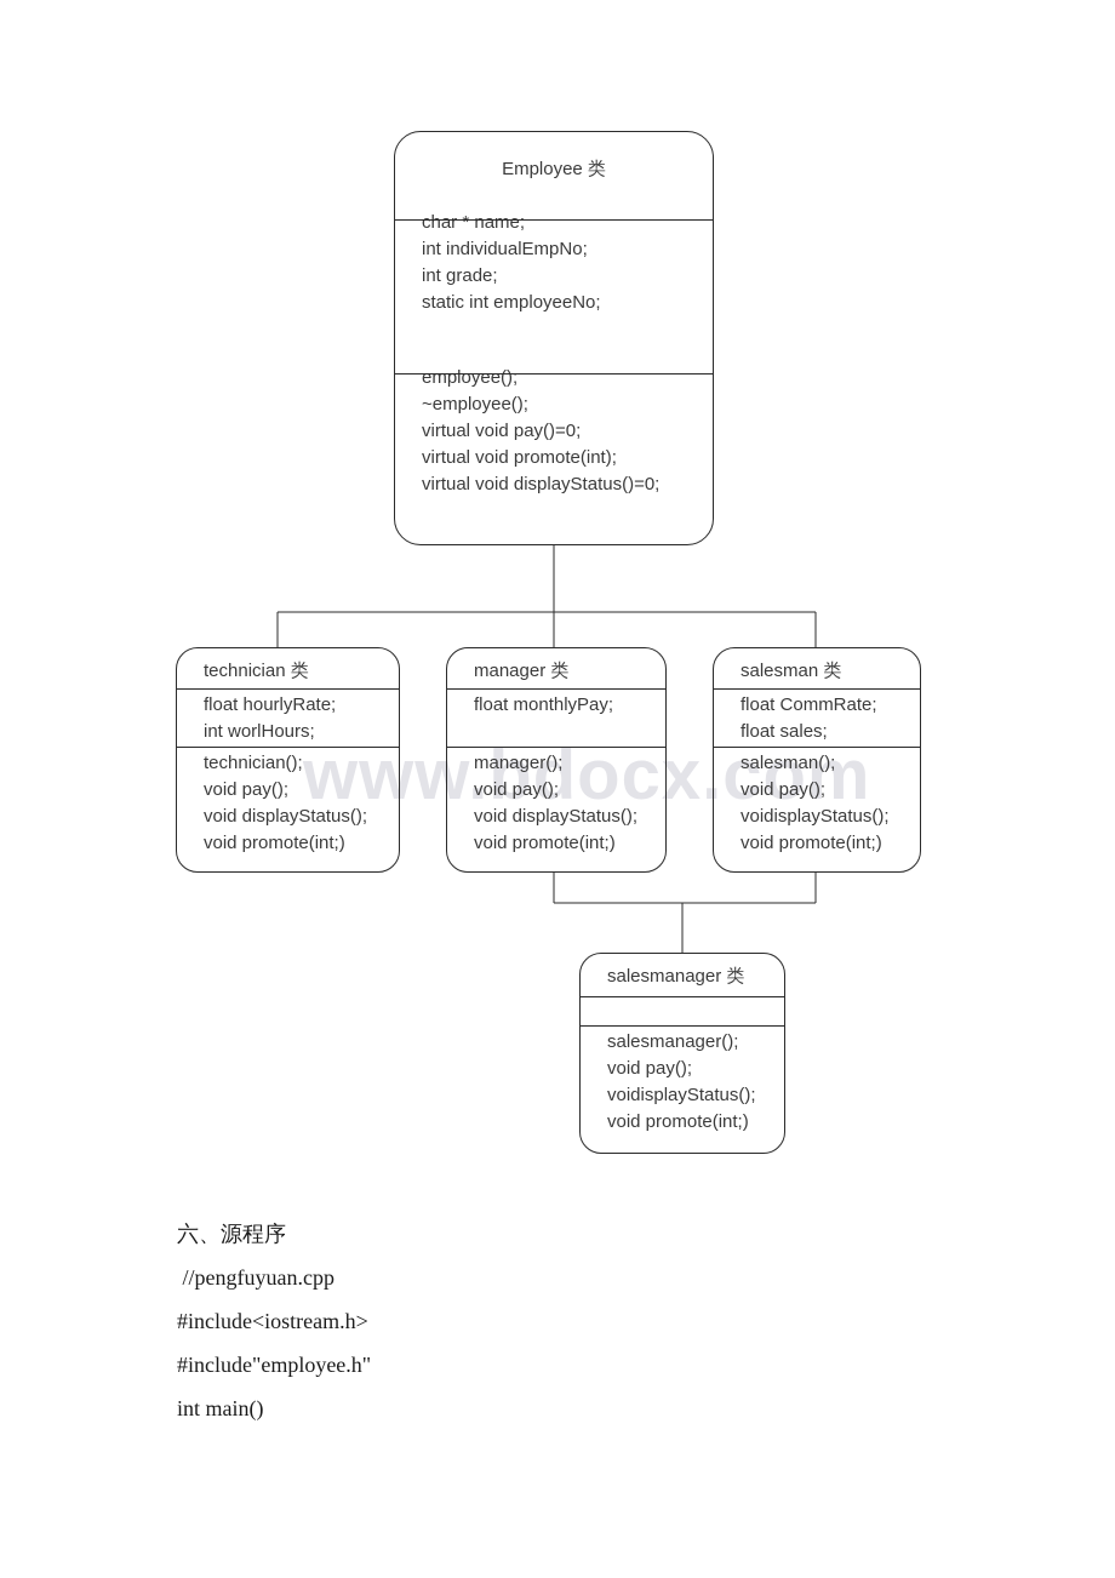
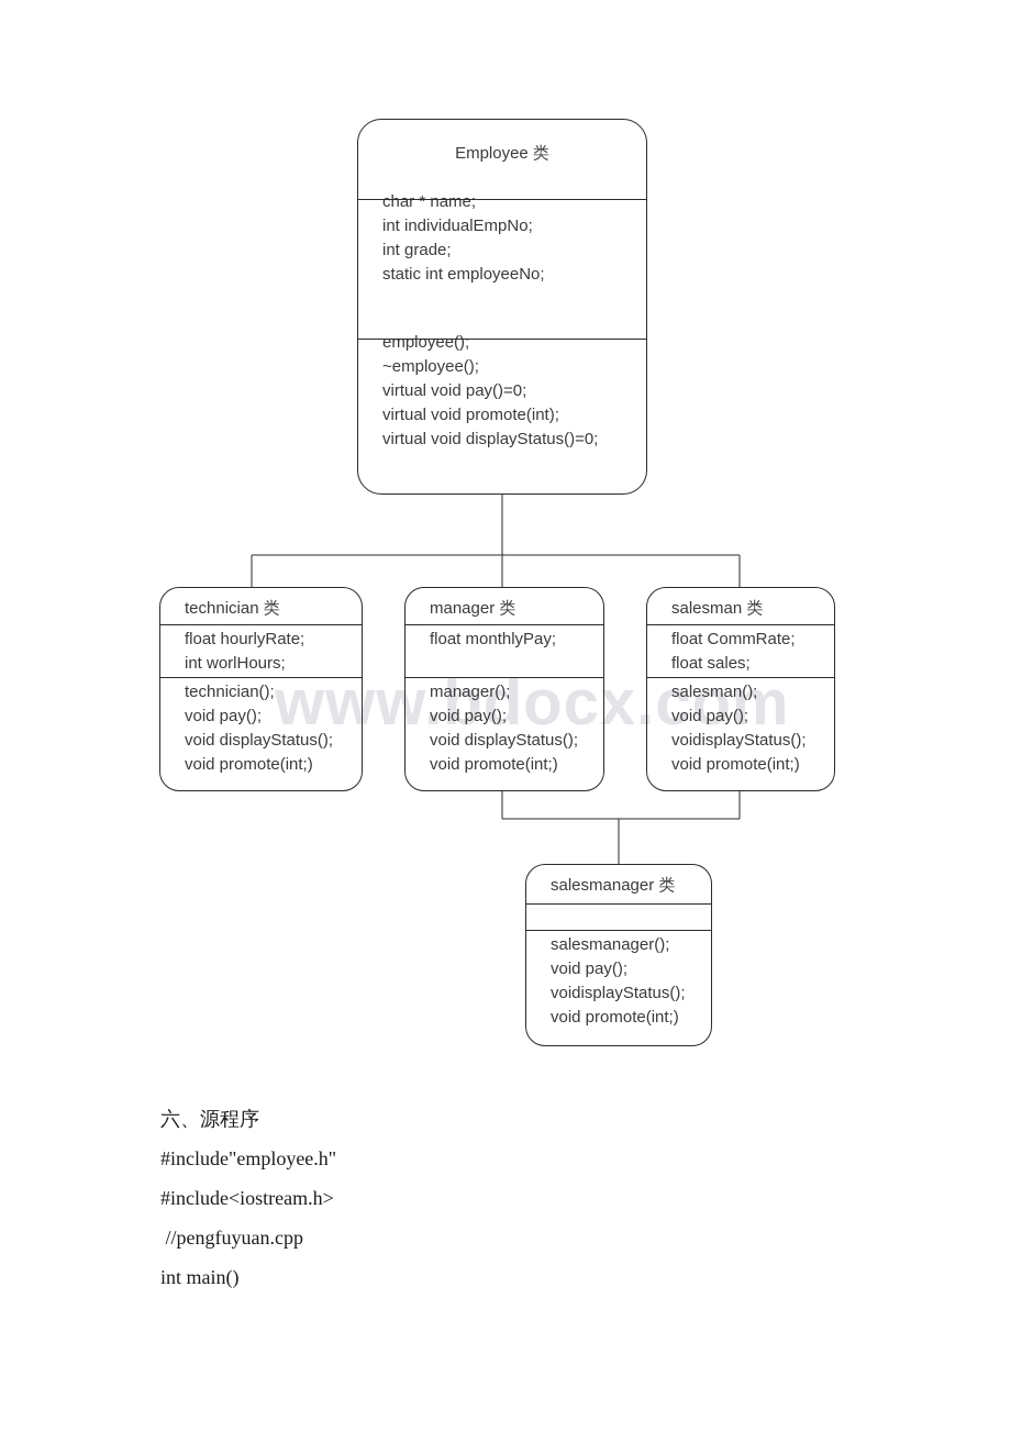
  www.bdocx.com
  Employee 类
  char * name;
  int individualEmpNo;
  int grade;
  static int employeeNo;
  employee();
  ~employee();
  virtual void pay()=0;
  virtual void promote(int);
  virtual void displayStatus()=0;
  technician 类
  float hourlyRate;
  int worlHours;
  technician();
  void pay();
  void displayStatus();
  void promote(int;)
  manager 类
  float monthlyPay;
  manager();
  void pay();
  void displayStatus();
  void promote(int;)
  salesman 类
  float CommRate;
  float sales;
  salesman();
  void pay();
  voidisplayStatus();
  void promote(int;)
  salesmanager 类
  salesmanager();
  void pay();
  voidisplayStatus();
  void promote(int;)
  六、源程序
- //pengfuyuan.cpp
+ #include"employee.h"
  #include<iostream.h>
- #include"employee.h"
+ //pengfuyuan.cpp
  int main()
